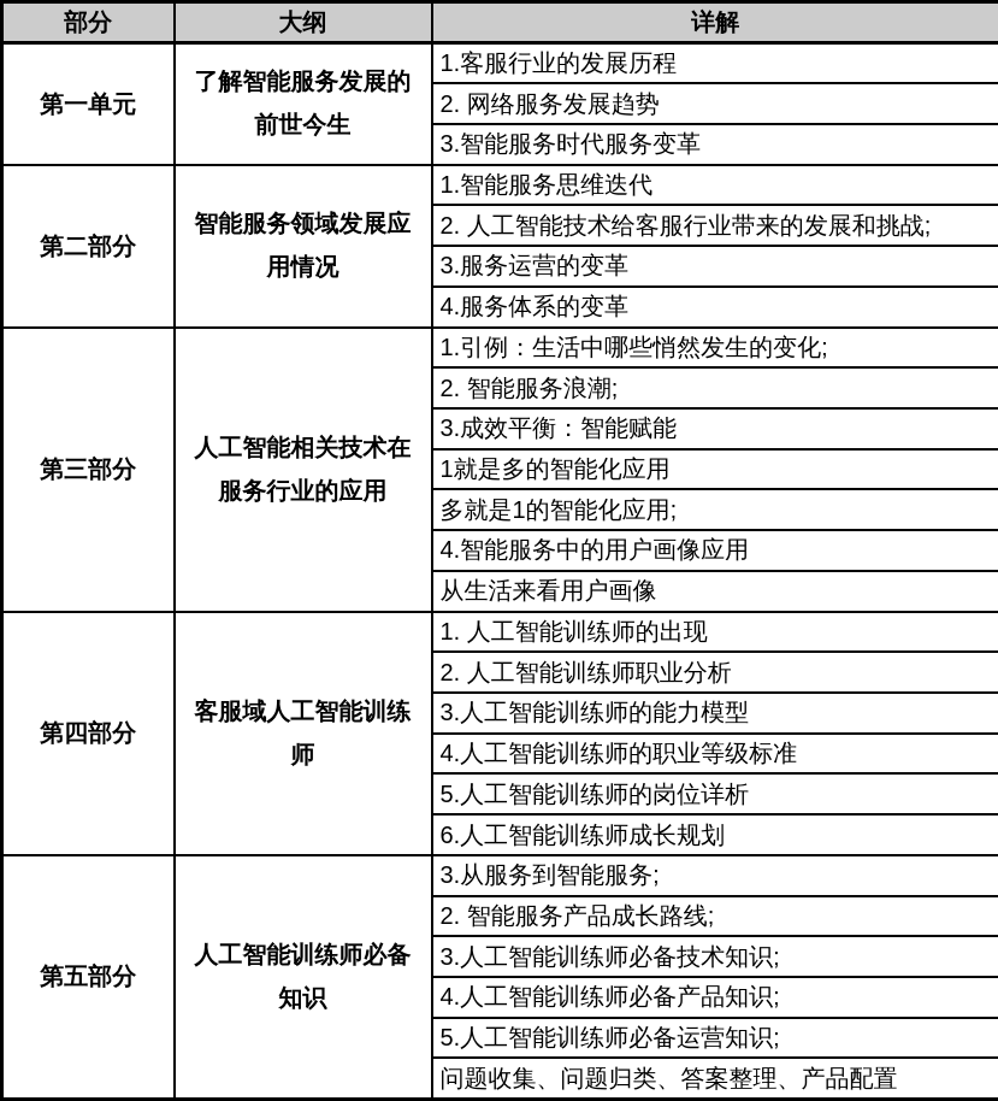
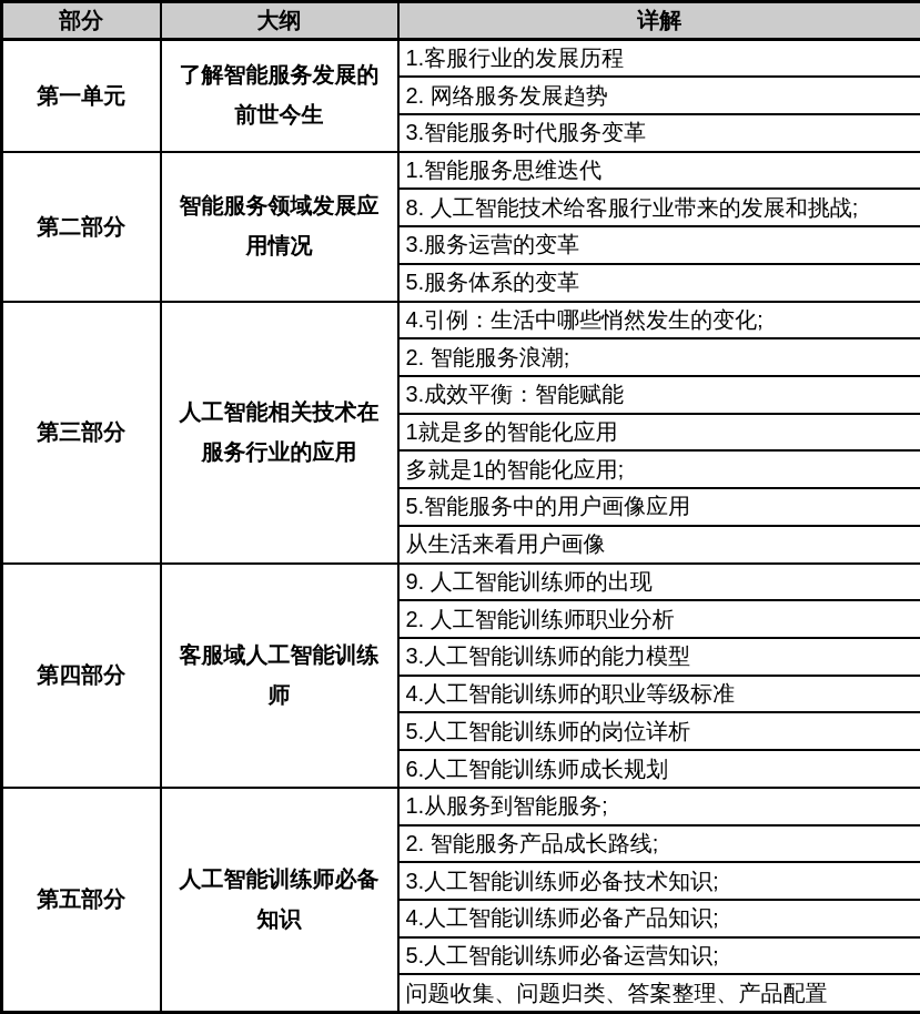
  部分	大纲	详解
  第一单元	了解智能服务发展的前世今生	1.客服行业的发展历程
  2. 网络服务发展趋势
  3.智能服务时代服务变革
  第二部分	智能服务领域发展应用情况	1.智能服务思维迭代
- 2. 人工智能技术给客服行业带来的发展和挑战;
+ 8. 人工智能技术给客服行业带来的发展和挑战;
  3.服务运营的变革
- 4.服务体系的变革
+ 5.服务体系的变革
- 第三部分	人工智能相关技术在服务行业的应用	1.引例：生活中哪些悄然发生的变化;
+ 第三部分	人工智能相关技术在服务行业的应用	4.引例：生活中哪些悄然发生的变化;
  2. 智能服务浪潮;
  3.成效平衡：智能赋能
  1就是多的智能化应用
  多就是1的智能化应用;
- 4.智能服务中的用户画像应用
+ 5.智能服务中的用户画像应用
  从生活来看用户画像
- 第四部分	客服域人工智能训练师	1. 人工智能训练师的出现
+ 第四部分	客服域人工智能训练师	9. 人工智能训练师的出现
  2. 人工智能训练师职业分析
  3.人工智能训练师的能力模型
  4.人工智能训练师的职业等级标准
  5.人工智能训练师的岗位详析
  6.人工智能训练师成长规划
- 第五部分	人工智能训练师必备知识	3.从服务到智能服务;
+ 第五部分	人工智能训练师必备知识	1.从服务到智能服务;
  2. 智能服务产品成长路线;
  3.人工智能训练师必备技术知识;
  4.人工智能训练师必备产品知识;
  5.人工智能训练师必备运营知识;
  问题收集、问题归类、答案整理、产品配置
